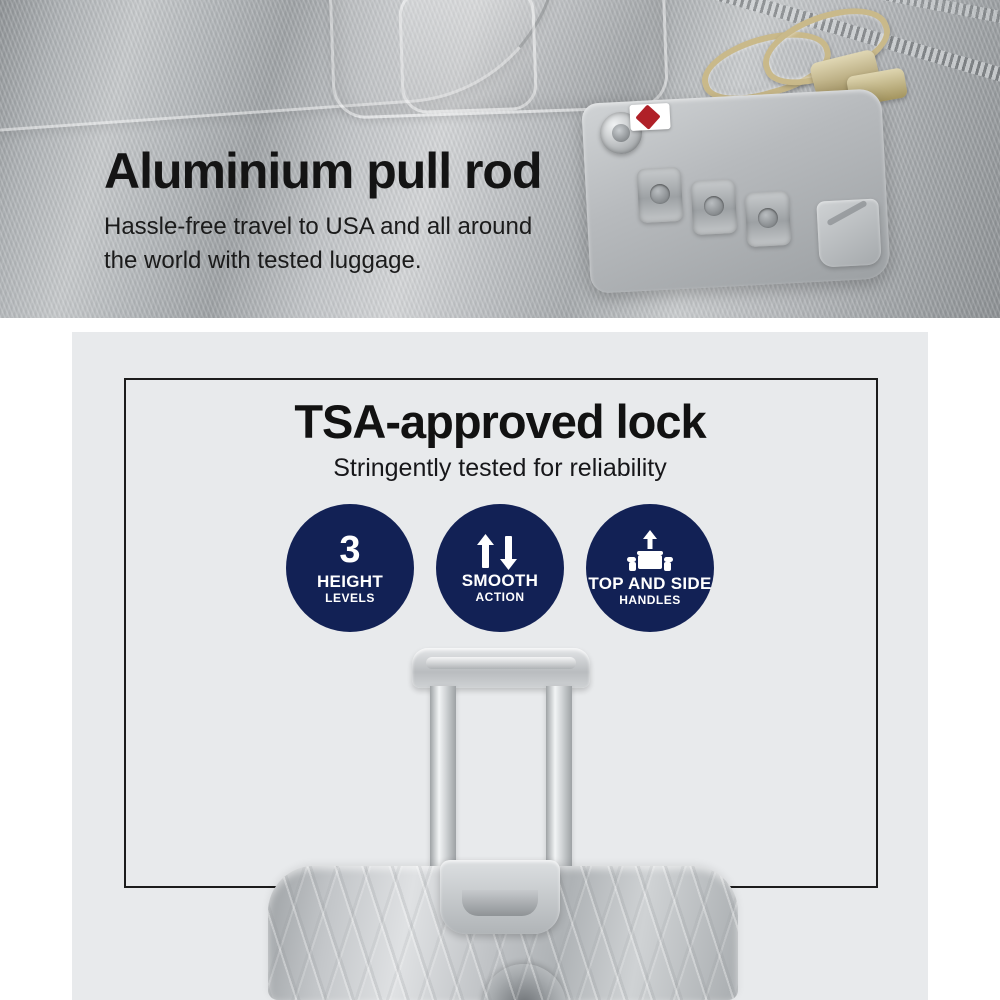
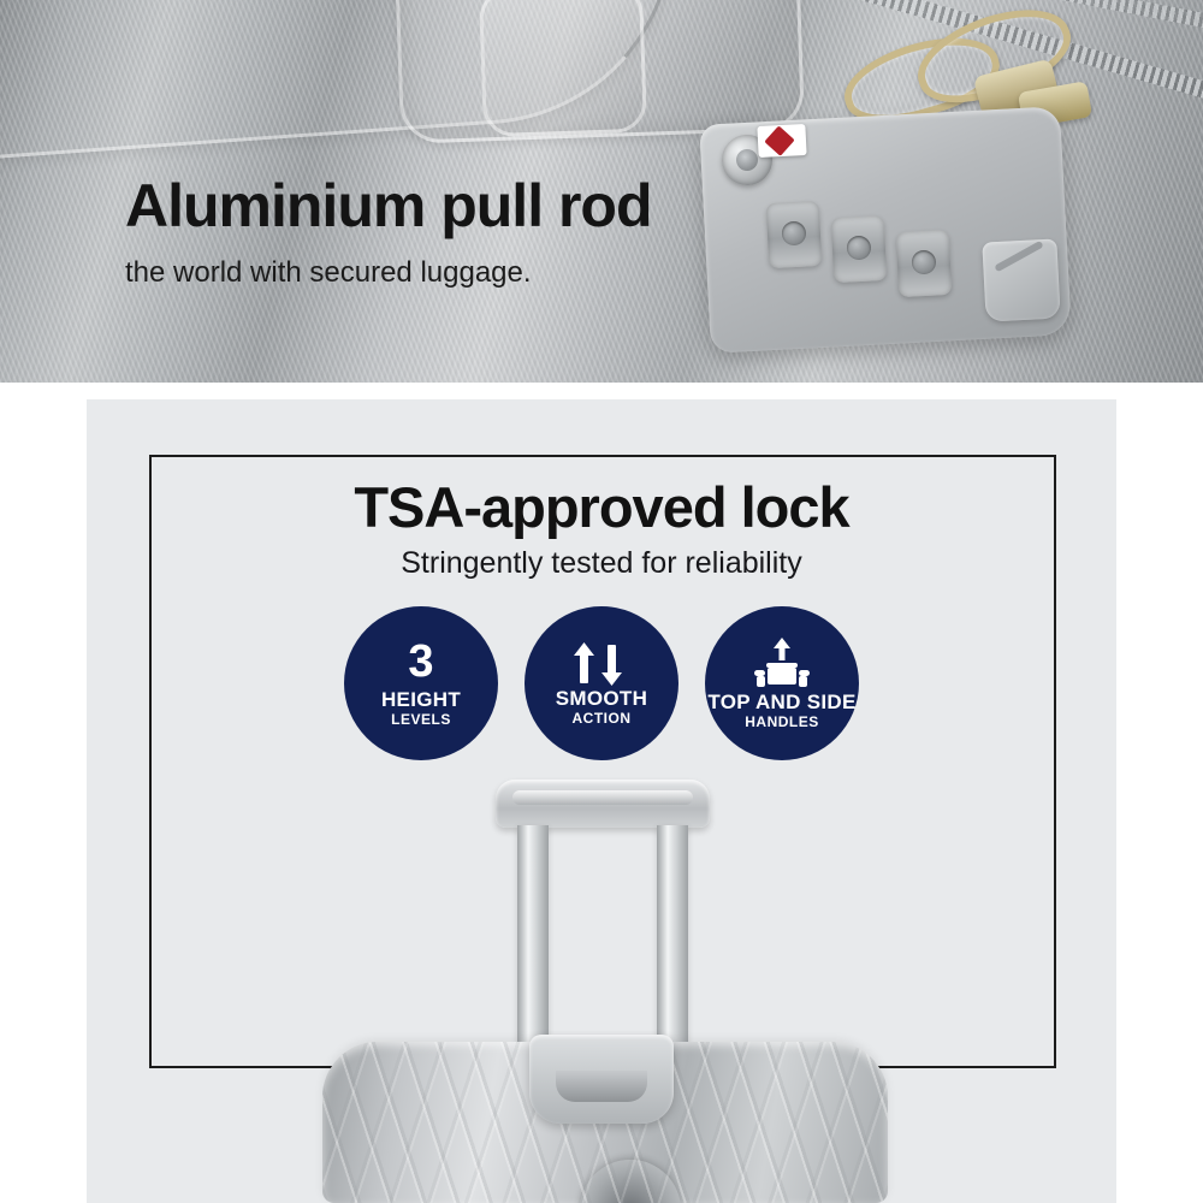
  Aluminium pull rod
- Hassle-free travel to USA and all around
- the world with tested luggage.
+ the world with secured luggage.
  TSA-approved lock
  Stringently tested for reliability
  3
  HEIGHT
  LEVELS
  SMOOTH
  ACTION
  TOP AND SIDE
  HANDLES
